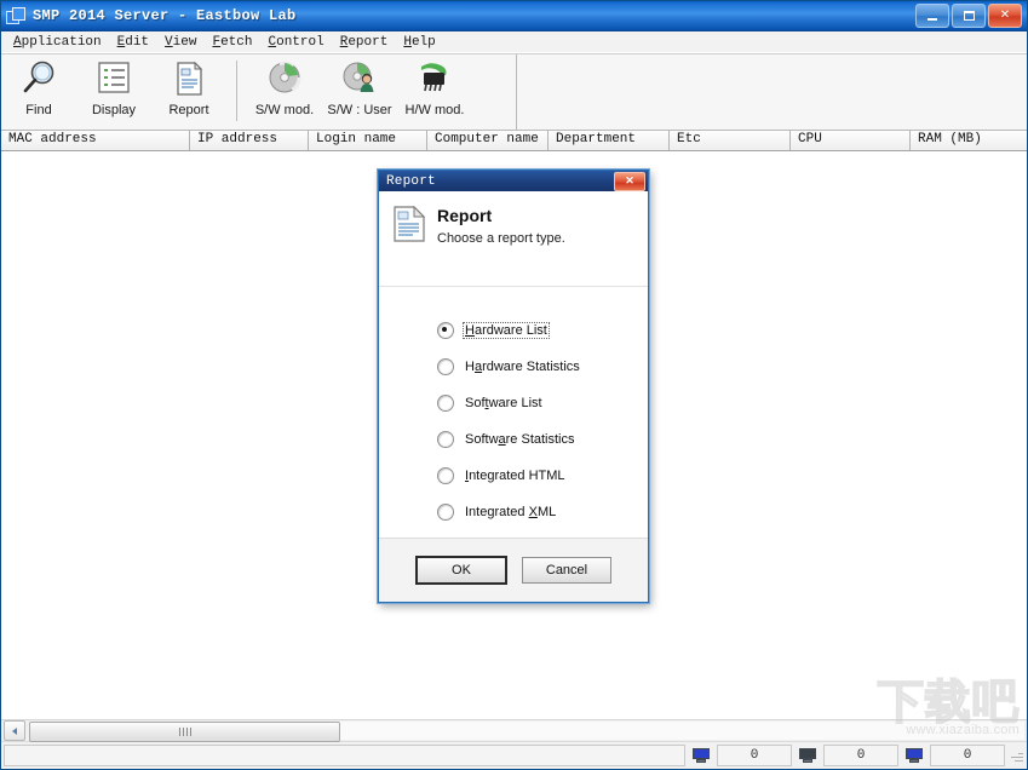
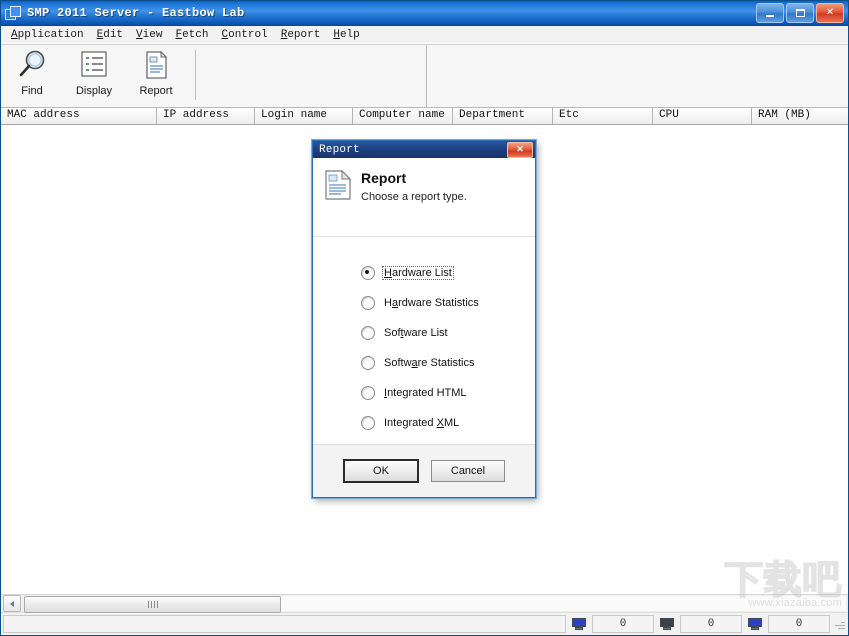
- SMP 2014 Server - Eastbow Lab
+ SMP 2011 Server - Eastbow Lab
  ✕
  Application
  Edit
  View
  Fetch
  Control
  Report
  Help
  Find
  Display
  Report
- S/W mod.
- S/W : User
- H/W mod.
  MAC address
  IP address
  Login name
  Computer name
  Department
  Etc
  CPU
  RAM (MB)
  0
  0
  0
  下载吧
  www.xiazaiba.com
  Report
  ✕
  Report
  Choose a report type.
  Hardware List
  Hardware Statistics
  Software List
  Software Statistics
  Integrated HTML
  Integrated XML
  OK
  Cancel
